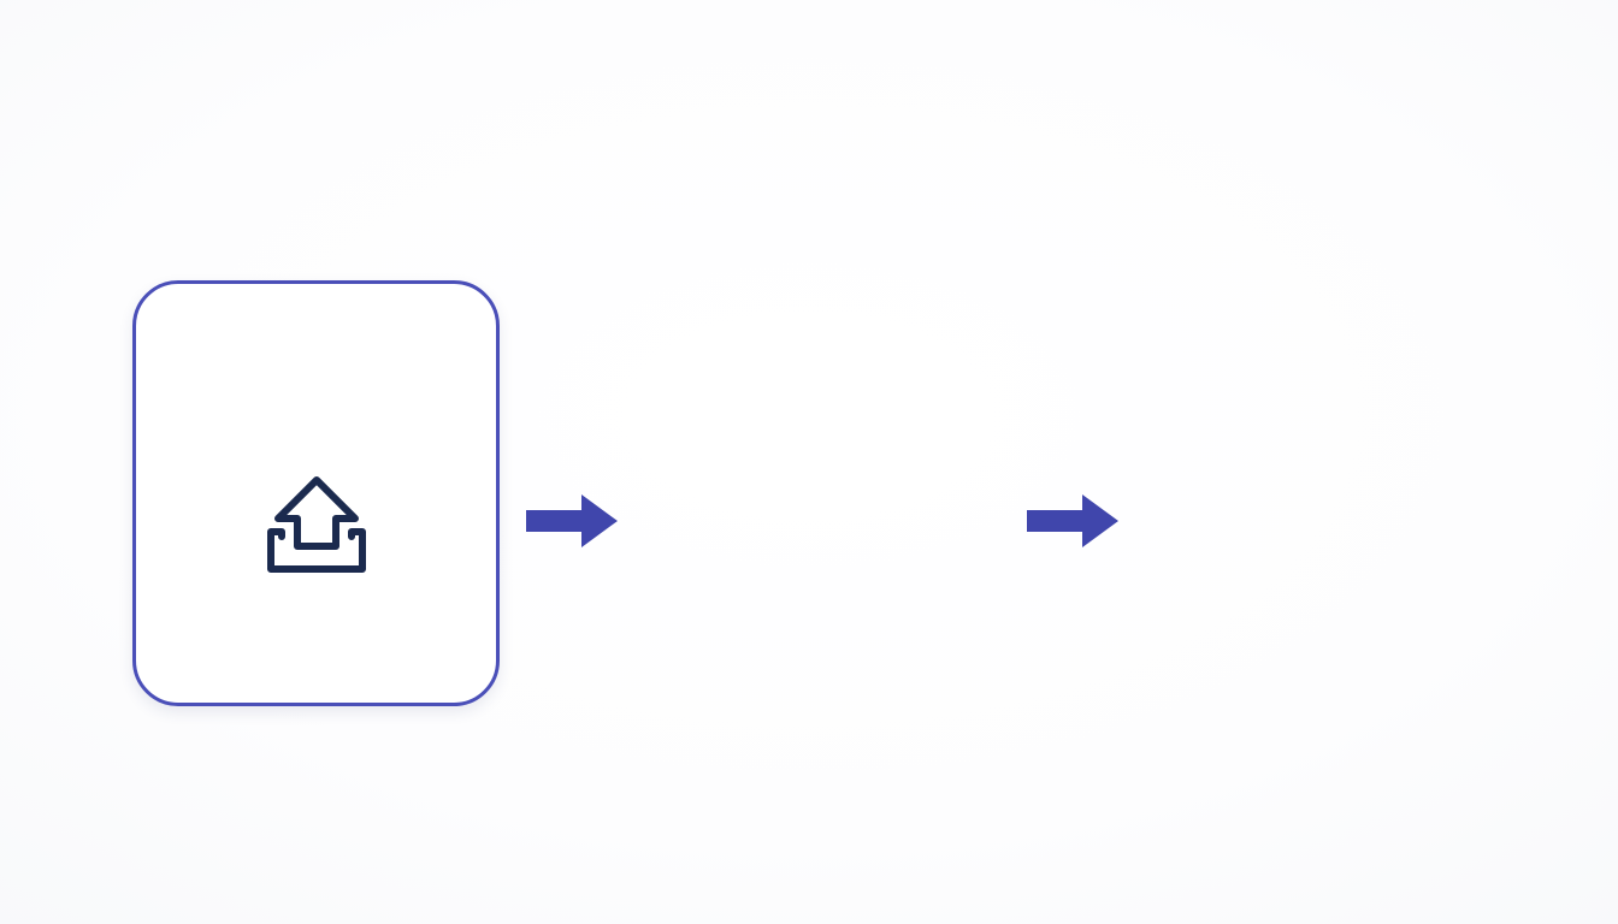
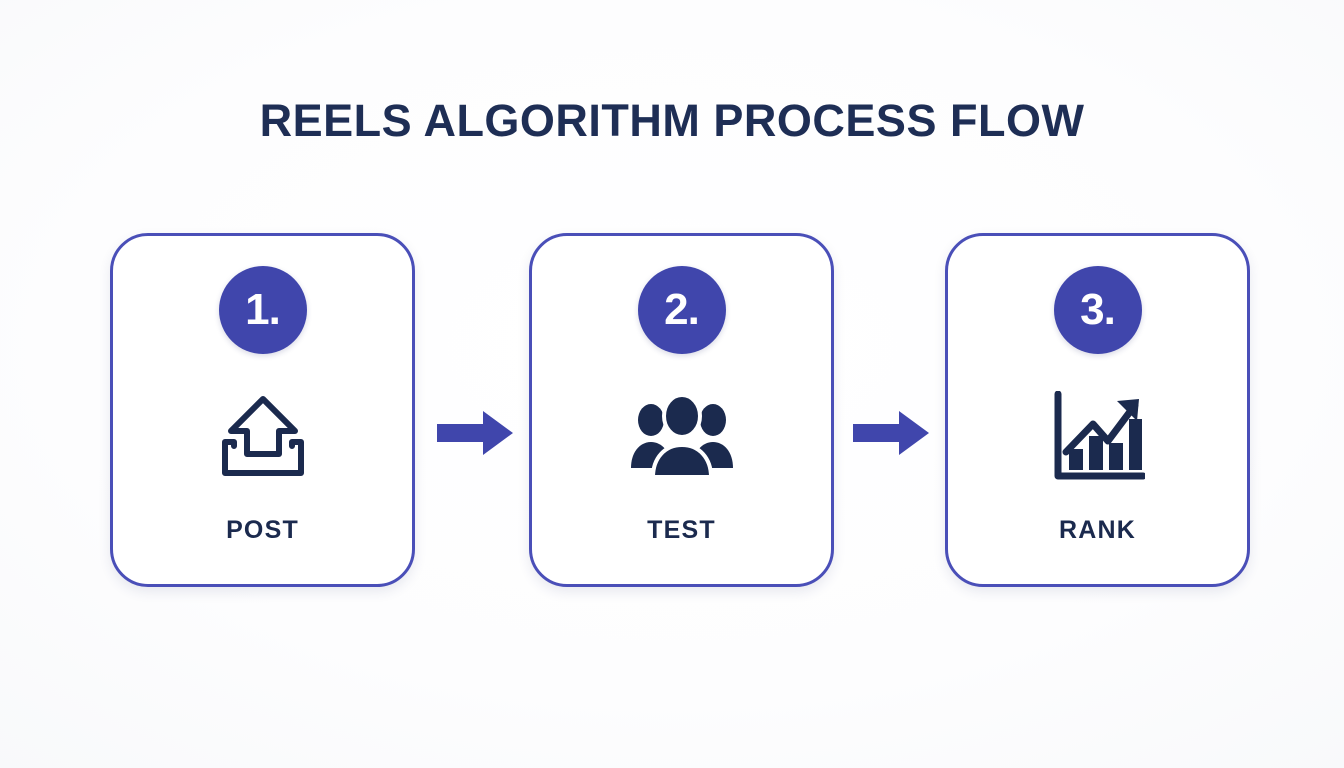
+ REELS ALGORITHM PROCESS FLOW
+ 1.
+ POST
+ 2.
+ TEST
+ 3.
+ RANK
